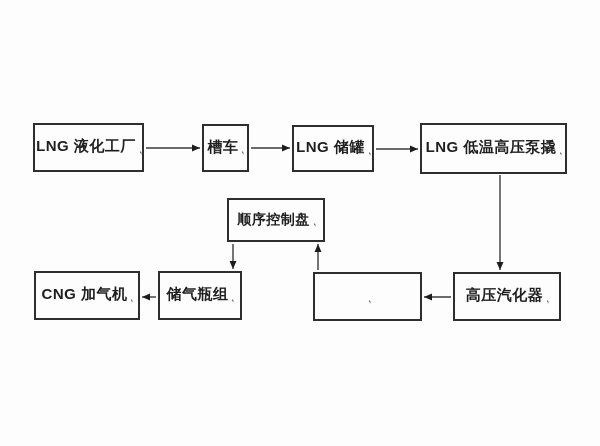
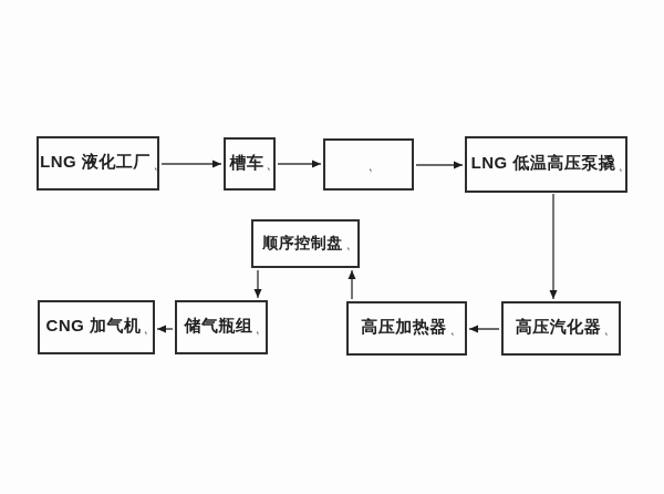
  LNG 液化工厂
  槽车
- LNG 储罐
  LNG 低温高压泵撬
  顺序控制盘
  CNG 加气机
  储气瓶组
+ 高压加热器
  高压汽化器
